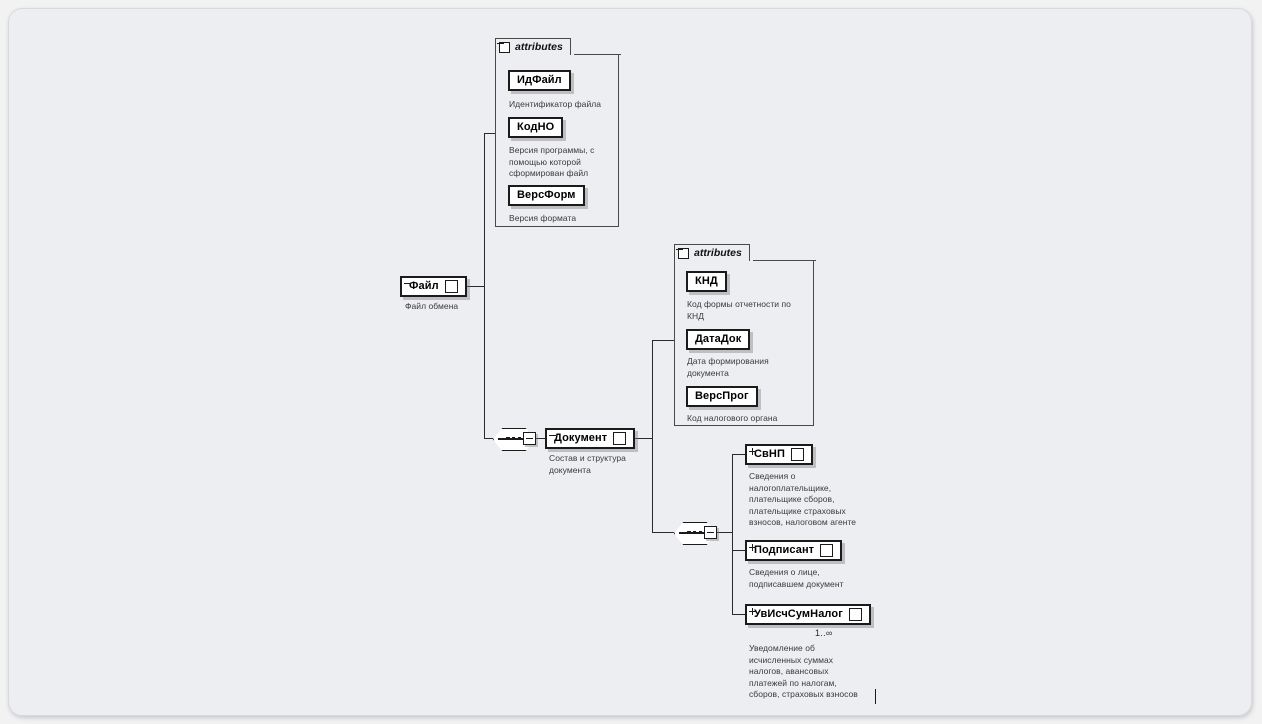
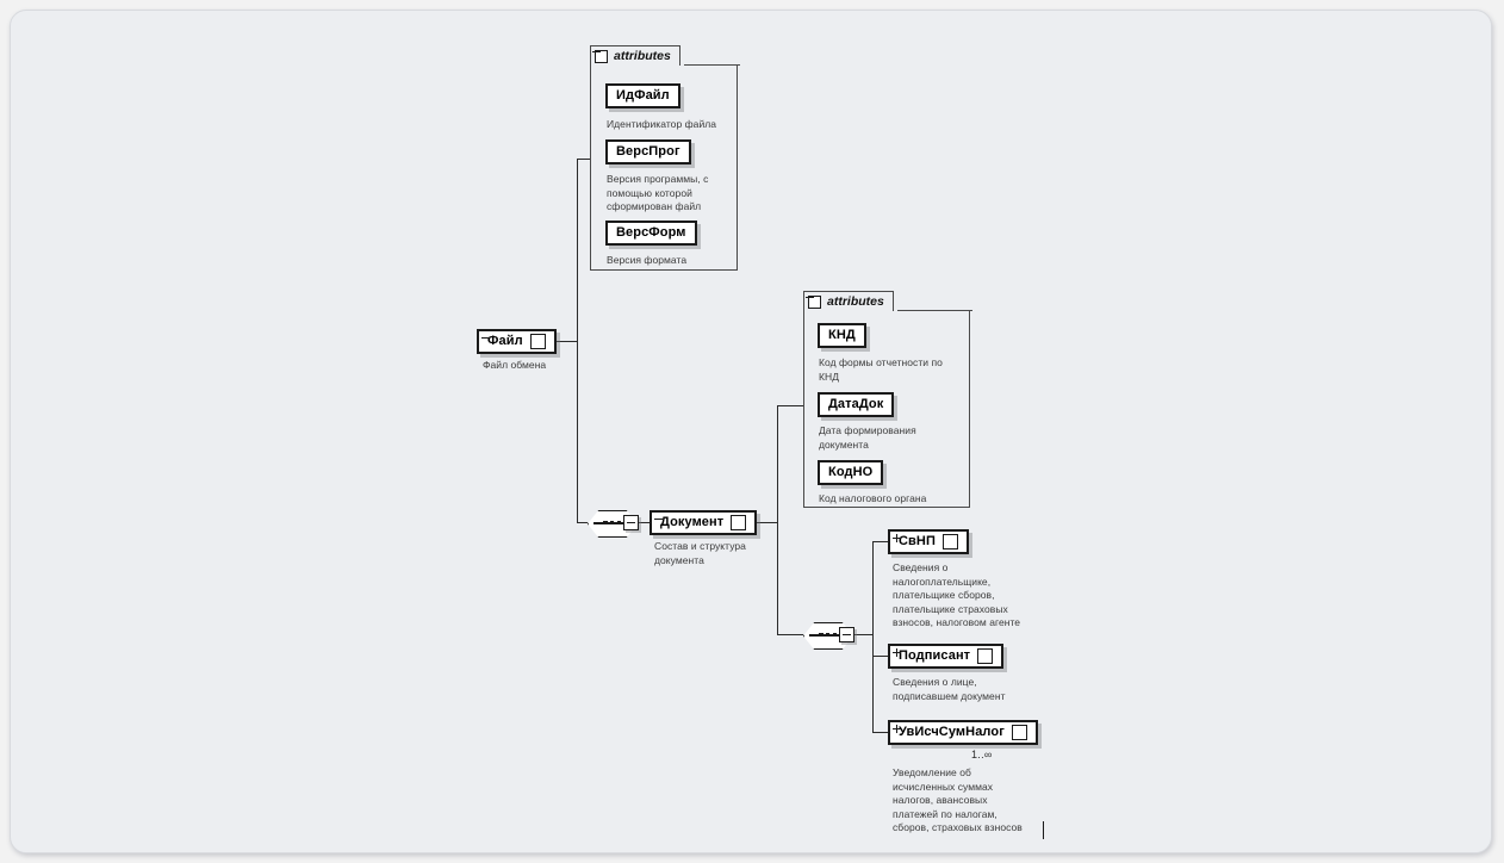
  attributes
  ИдФайл
  Идентификатор файла
- КодНО
+ ВерсПрог
  Версия программы, с
  помощью которой
  сформирован файл
  ВерсФорм
  Версия формата
  Файл
  Файл обмена
  Документ
  Состав и структура
  документа
  attributes
  КНД
  Код формы отчетности по
  КНД
  ДатаДок
  Дата формирования
  документа
- ВерсПрог
+ КодНО
  Код налогового органа
  СвНП
  Сведения о
  налогоплательщике,
  плательщике сборов,
  плательщике страховых
  взносов, налоговом агенте
  Подписант
  Сведения о лице,
  подписавшем документ
  УвИсчСумНалог
  1..∞
  Уведомление об
  исчисленных суммах
  налогов, авансовых
  платежей по налогам,
  сборов, страховых взносов
